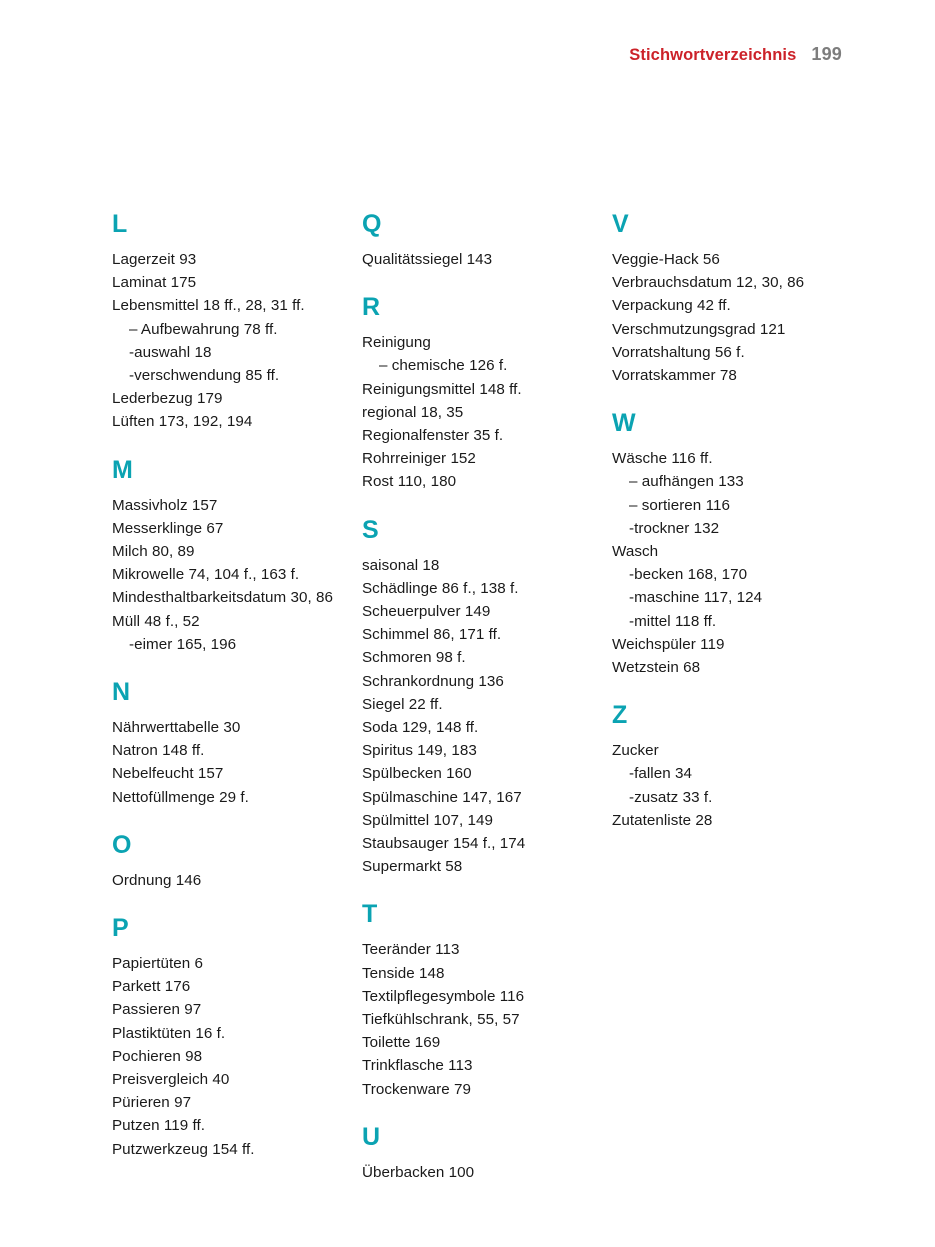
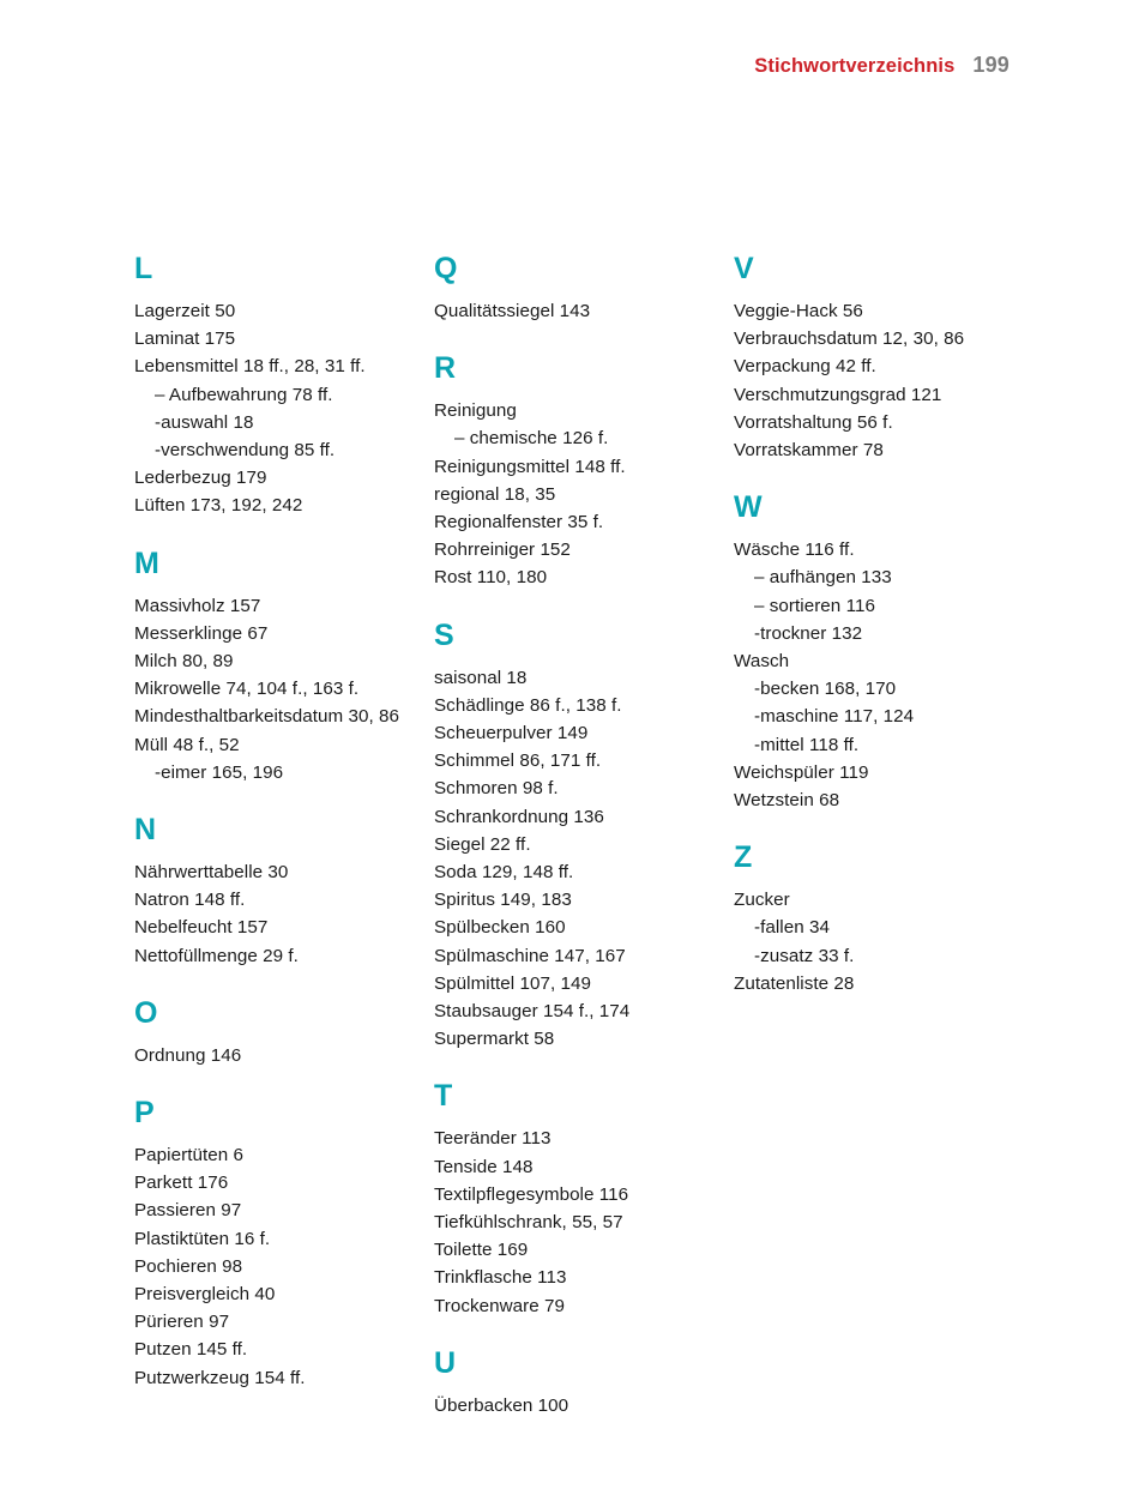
  Stichwortverzeichnis
  199
  L
- Lagerzeit 93
+ Lagerzeit 50
  Laminat 175
  Lebensmittel 18 ff., 28, 31 ff.
  – Aufbewahrung 78 ff.
  -auswahl 18
  -verschwendung 85 ff.
  Lederbezug 179
- Lüften 173, 192, 194
+ Lüften 173, 192, 242
  M
  Massivholz 157
  Messerklinge 67
  Milch 80, 89
  Mikrowelle 74, 104 f., 163 f.
  Mindesthaltbarkeitsdatum 30, 86
  Müll 48 f., 52
  -eimer 165, 196
  N
  Nährwerttabelle 30
  Natron 148 ff.
  Nebelfeucht 157
  Nettofüllmenge 29 f.
  O
  Ordnung 146
  P
  Papiertüten 6
  Parkett 176
  Passieren 97
  Plastiktüten 16 f.
  Pochieren 98
  Preisvergleich 40
  Pürieren 97
- Putzen 119 ff.
+ Putzen 145 ff.
  Putzwerkzeug 154 ff.
  Q
  Qualitätssiegel 143
  R
  Reinigung
  – chemische 126 f.
  Reinigungsmittel 148 ff.
  regional 18, 35
  Regionalfenster 35 f.
  Rohrreiniger 152
  Rost 110, 180
  S
  saisonal 18
  Schädlinge 86 f., 138 f.
  Scheuerpulver 149
  Schimmel 86, 171 ff.
  Schmoren 98 f.
  Schrankordnung 136
  Siegel 22 ff.
  Soda 129, 148 ff.
  Spiritus 149, 183
  Spülbecken 160
  Spülmaschine 147, 167
  Spülmittel 107, 149
  Staubsauger 154 f., 174
  Supermarkt 58
  T
  Teeränder 113
  Tenside 148
  Textilpflegesymbole 116
  Tiefkühlschrank, 55, 57
  Toilette 169
  Trinkflasche 113
  Trockenware 79
  U
  Überbacken 100
  V
  Veggie-Hack 56
  Verbrauchsdatum 12, 30, 86
  Verpackung 42 ff.
  Verschmutzungsgrad 121
  Vorratshaltung 56 f.
  Vorratskammer 78
  W
  Wäsche 116 ff.
  – aufhängen 133
  – sortieren 116
  -trockner 132
  Wasch
  -becken 168, 170
  -maschine 117, 124
  -mittel 118 ff.
  Weichspüler 119
  Wetzstein 68
  Z
  Zucker
  -fallen 34
  -zusatz 33 f.
  Zutatenliste 28
